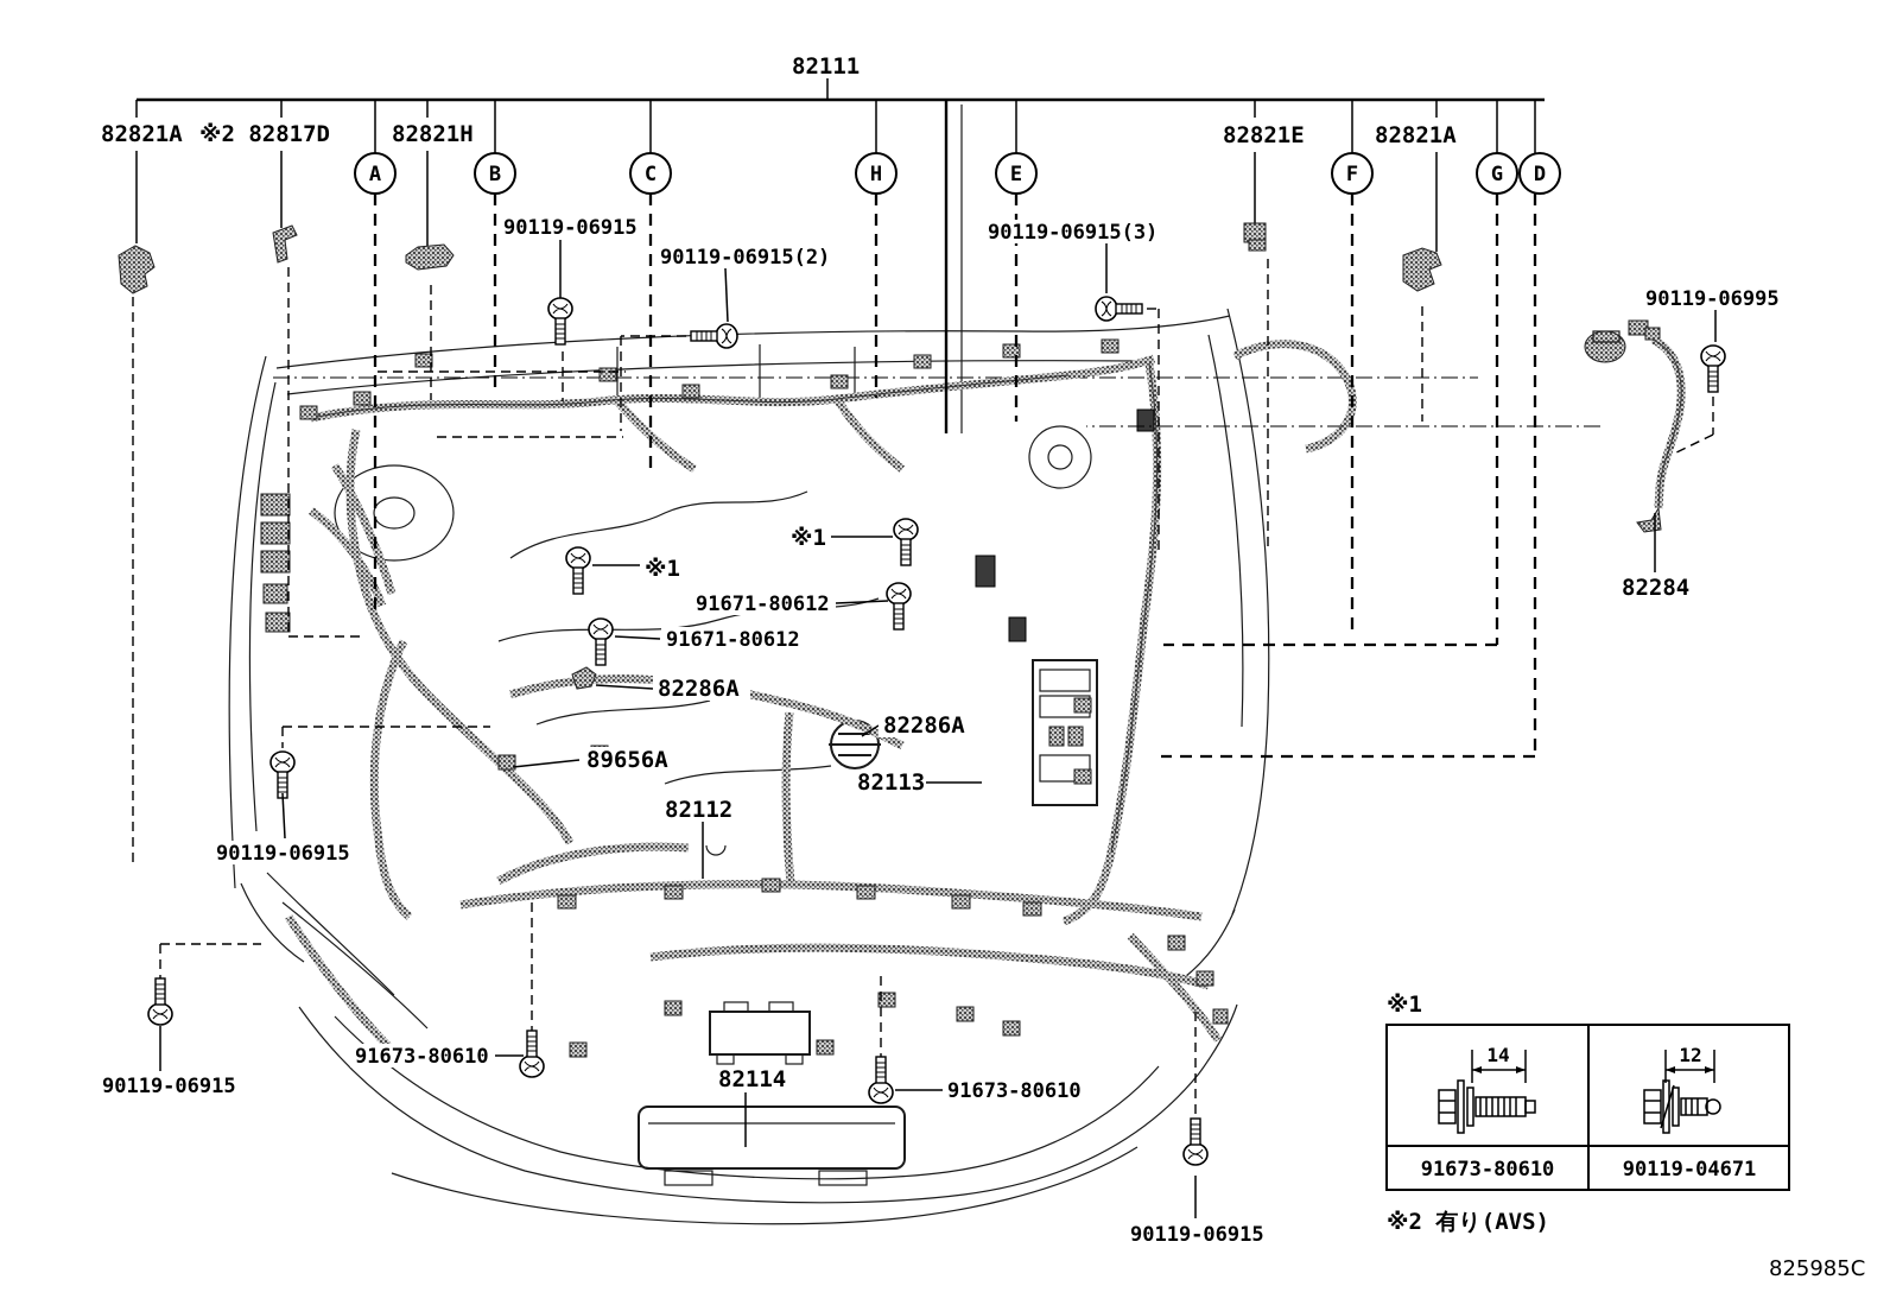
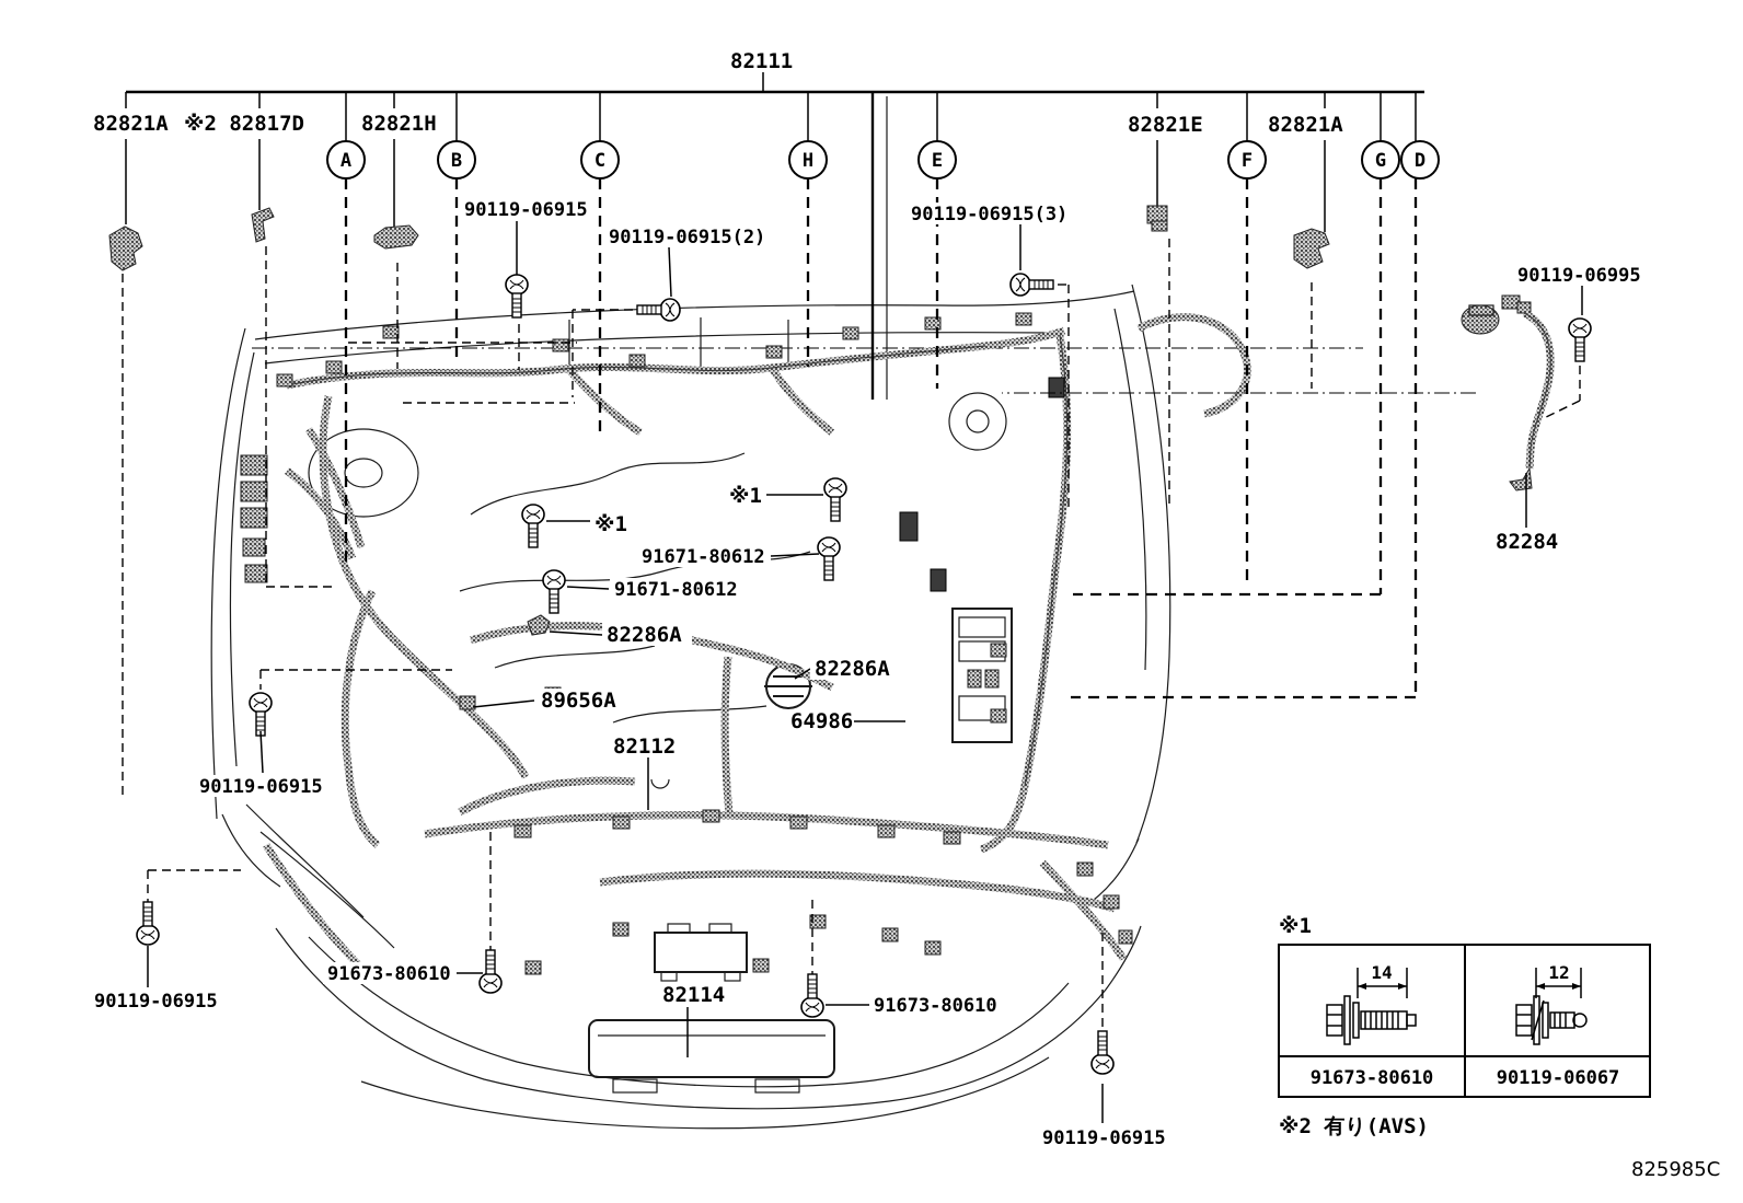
  82111
  82821A
  ※2 82817D
  82821H
  82821E
  82821A
  A
  B
  C
  H
  E
  F
  G
  D
  90119-06915
  90119-06915(2)
  90119-06915(3)
  90119-06995
  82284
  ※1
  ※1
  91671-80612
  91671-80612
  82286A
  82286A
  89656A
- 82113
+ 64986
  82112
  90119-06915
  90119-06915
  91673-80610
  82114
  91673-80610
  90119-06915
  ※1
  14
  12
  91673-80610
- 90119-04671
+ 90119-06067
  ※2 有り(AVS)
  825985C
